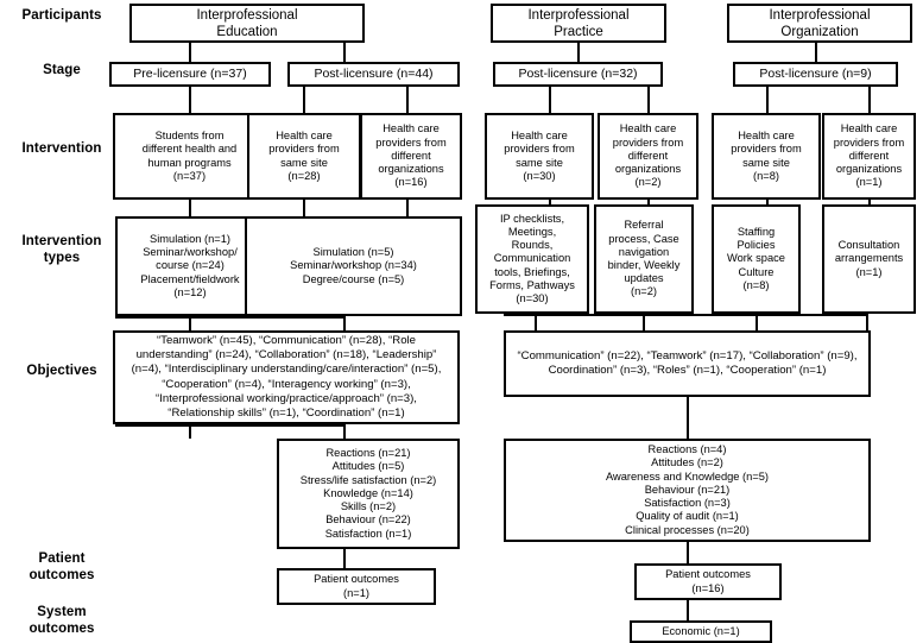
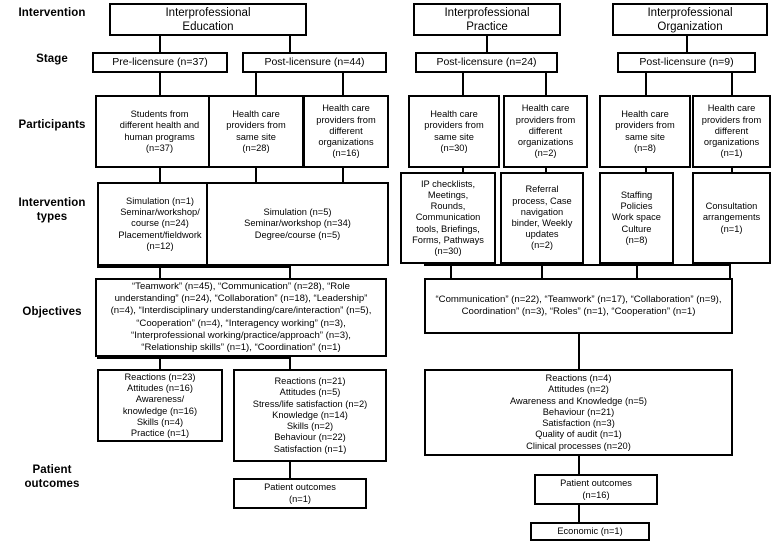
- Participants
+ Intervention
  Stage
- Intervention
+ Participants
  Intervention types
  Objectives
  Patient outcomes
- System outcomes
  Interprofessional
  Education
  Interprofessional
  Practice
  Interprofessional
  Organization
  Pre-licensure (n=37)
  Post-licensure (n=44)
- Post-licensure (n=32)
+ Post-licensure (n=24)
  Post-licensure (n=9)
  Students from
  different health and
  human programs
  (n=37)
  Health care
  providers from
  same site
  (n=28)
  Health care
  providers from
  different
  organizations
  (n=16)
  Health care
  providers from
  same site
  (n=30)
  Health care
  providers from
  different
  organizations
  (n=2)
  Health care
  providers from
  same site
  (n=8)
  Health care
  providers from
  different
  organizations
  (n=1)
  Simulation (n=1)
  Seminar/workshop/
  course (n=24)
  Placement/fieldwork
  (n=12)
  Simulation (n=5)
  Seminar/workshop (n=34)
  Degree/course (n=5)
  IP checklists,
  Meetings,
  Rounds,
  Communication
  tools, Briefings,
  Forms, Pathways
  (n=30)
  Referral
  process, Case
  navigation
  binder, Weekly
  updates
  (n=2)
  Staffing
  Policies
  Work space
  Culture
  (n=8)
  Consultation
  arrangements
  (n=1)
  “Teamwork” (n=45), “Communication” (n=28), “Role
  understanding” (n=24), “Collaboration” (n=18), “Leadership”
  (n=4), “Interdisciplinary understanding/care/interaction” (n=5),
  “Cooperation” (n=4), “Interagency working” (n=3),
  “Interprofessional working/practice/approach” (n=3),
  “Relationship skills” (n=1), “Coordination” (n=1)
  “Communication” (n=22), “Teamwork” (n=17), “Collaboration” (n=9),
  Coordination” (n=3), “Roles” (n=1), “Cooperation” (n=1)
+ Reactions (n=23)
+ Attitudes (n=16)
+ Awareness/
+ knowledge (n=16)
+ Skills (n=4)
+ Practice (n=1)
  Reactions (n=21)
  Attitudes (n=5)
  Stress/life satisfaction (n=2)
  Knowledge (n=14)
  Skills (n=2)
  Behaviour (n=22)
  Satisfaction (n=1)
  Reactions (n=4)
  Attitudes (n=2)
  Awareness and Knowledge (n=5)
  Behaviour (n=21)
  Satisfaction (n=3)
  Quality of audit (n=1)
  Clinical processes (n=20)
  Patient outcomes
  (n=1)
  Patient outcomes
  (n=16)
  Economic (n=1)
